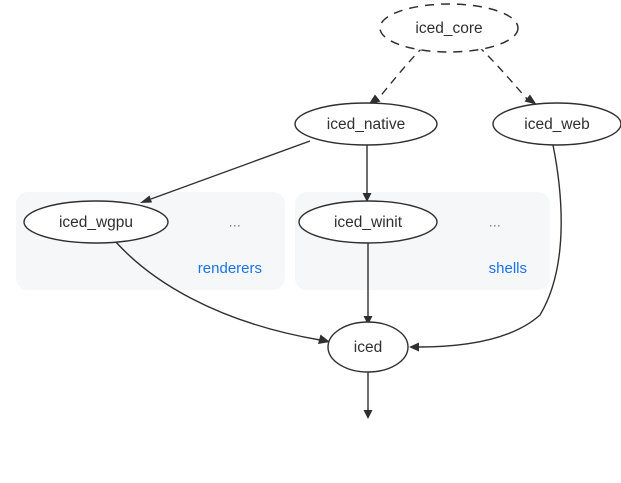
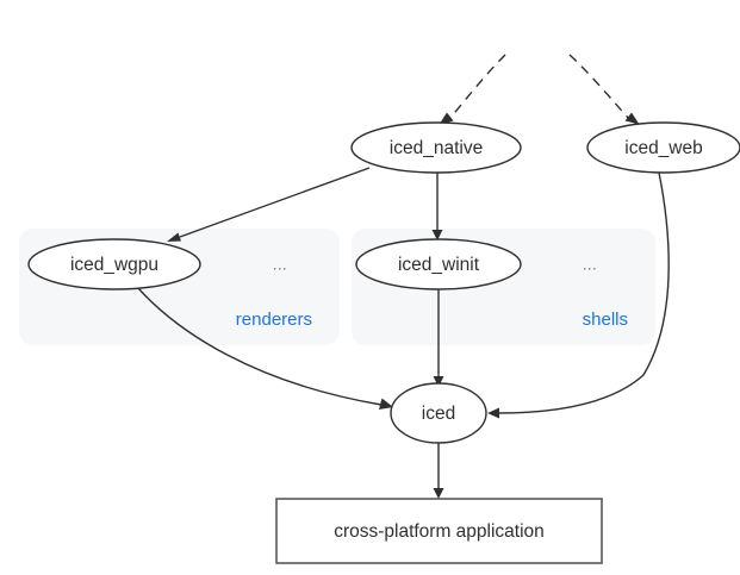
  ...
  renderers
  ...
  shells
- iced_core
  iced_native
  iced_web
  iced_wgpu
  iced_winit
  iced
+ cross-platform application
